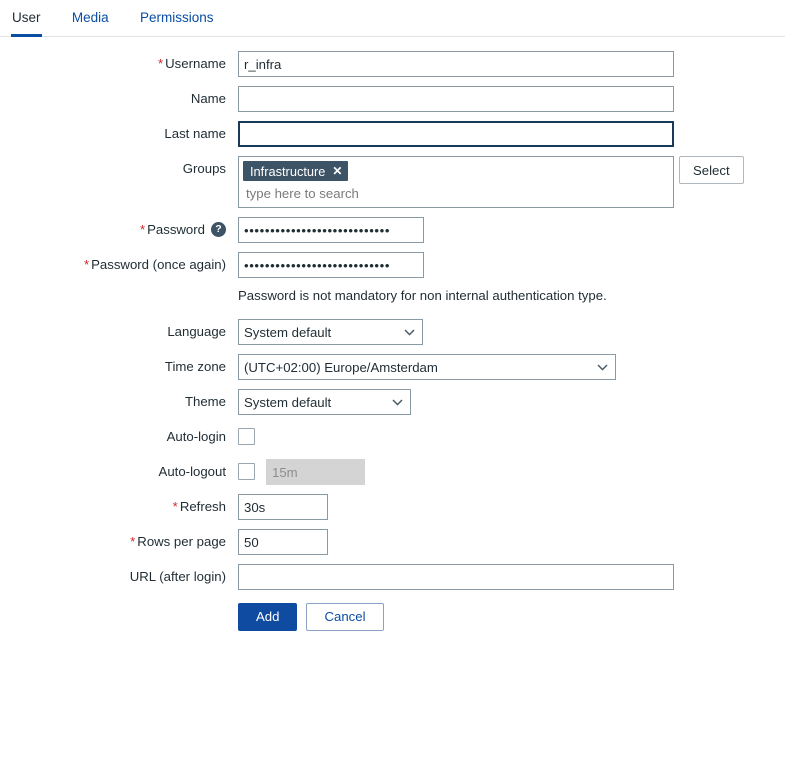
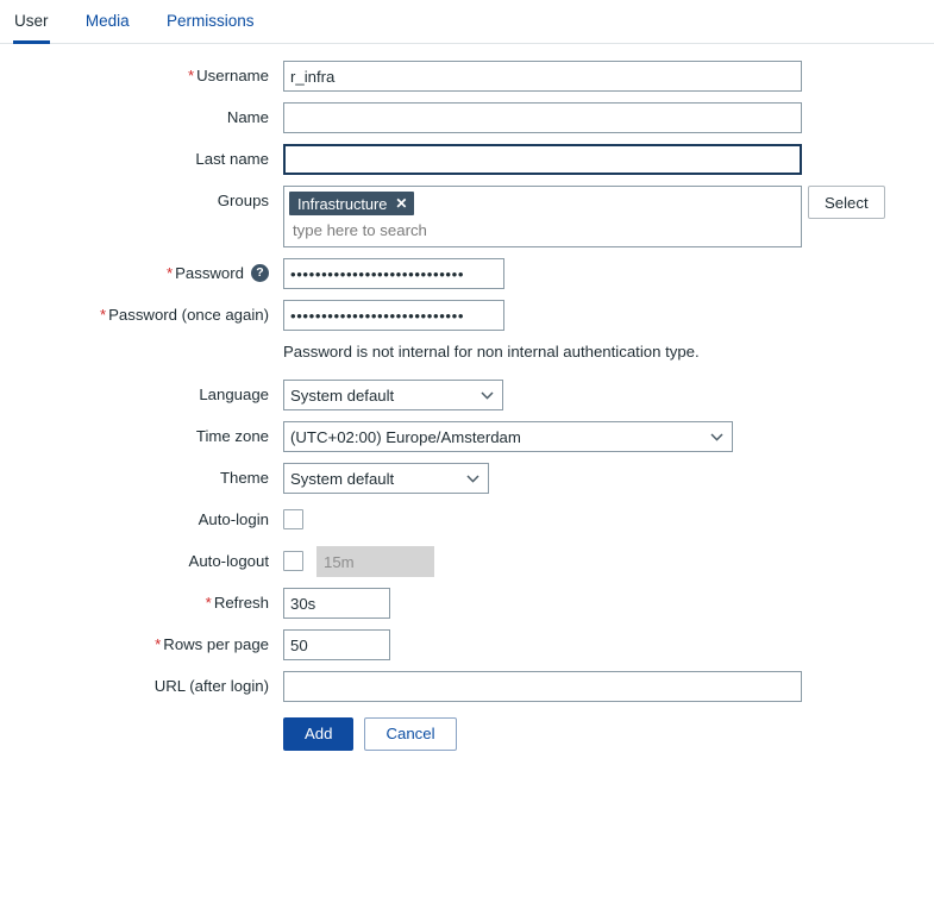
  User Media Permissions
  * Username
  r_infra
  Name
  Last name
  Groups
  Infrastructure
  ✕
  type here to search
  Select
  * Password ?
  ••••••••••••••••••••••••••••
  * Password (once again)
  ••••••••••••••••••••••••••••
- Password is not mandatory for non internal authentication type.
+ Password is not internal for non internal authentication type.
  Language
  System default
  Time zone
  (UTC+02:00) Europe/Amsterdam
  Theme
  System default
  Auto-login
  Auto-logout
  15m
  * Refresh
  30s
  * Rows per page
  50
  URL (after login)
  Add
  Cancel
